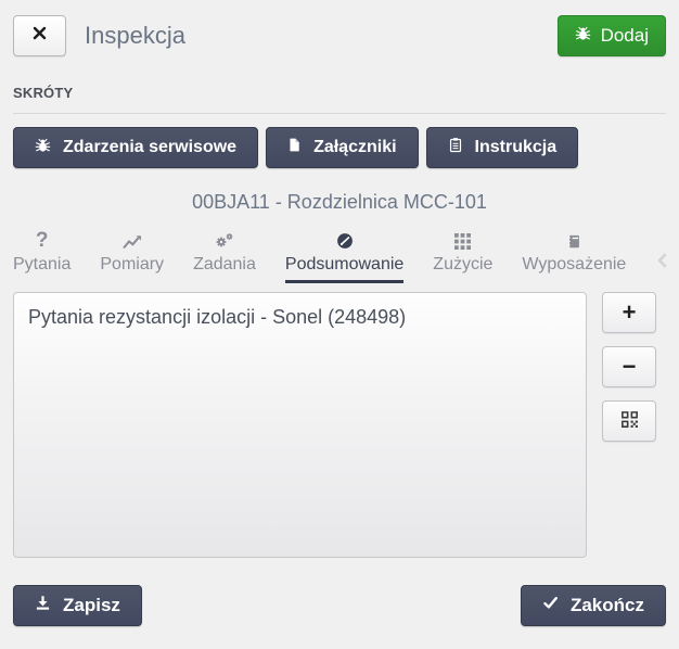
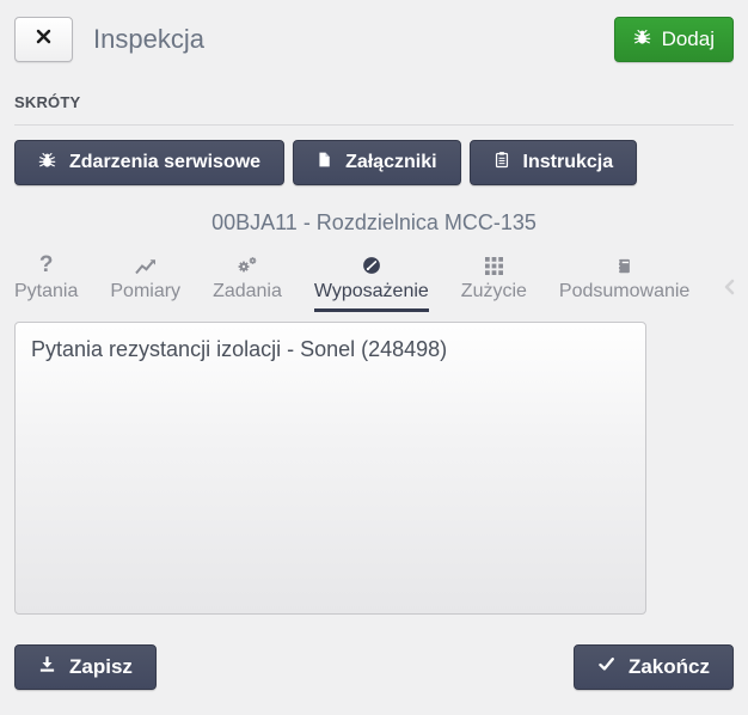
  Inspekcja
  Dodaj
  SKRÓTY
  Zdarzenia serwisowe
  Załączniki
  Instrukcja
- 00BJA11 - Rozdzielnica MCC-101
+ 00BJA11 - Rozdzielnica MCC-135
  ?
  Pytania
  Pomiary
  Zadania
- Podsumowanie
+ Wyposażenie
  Zużycie
- Wyposażenie
+ Podsumowanie
  Pytania rezystancji izolacji - Sonel (248498)
- +
- −
  Zapisz
  Zakończ
